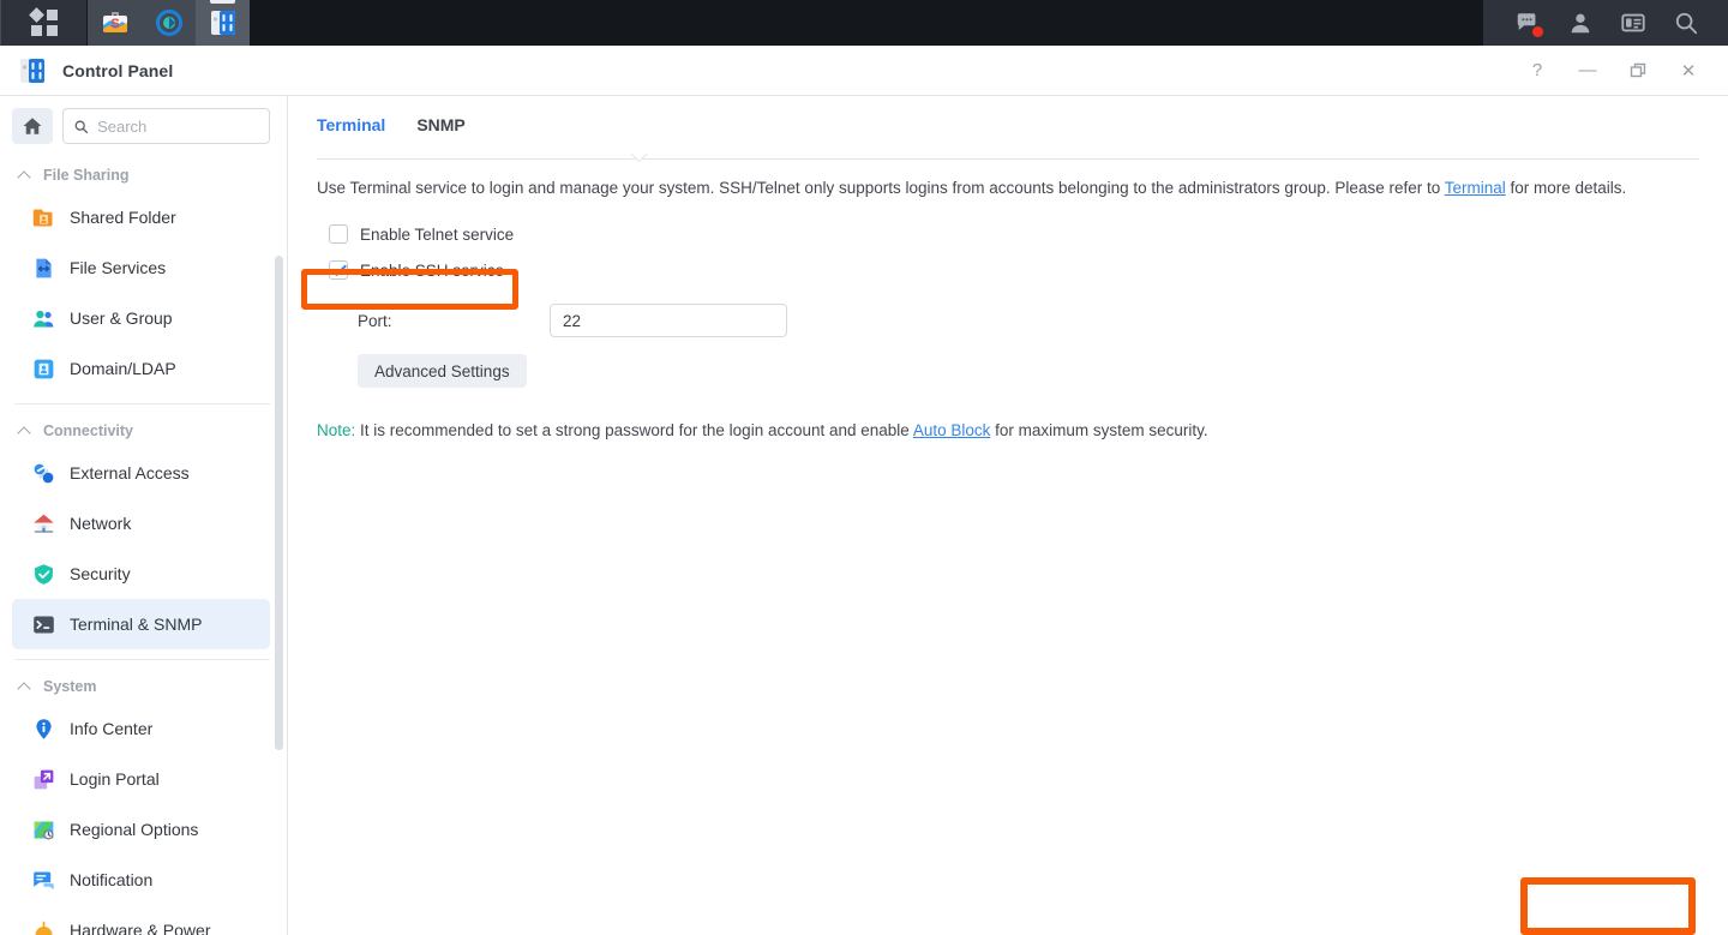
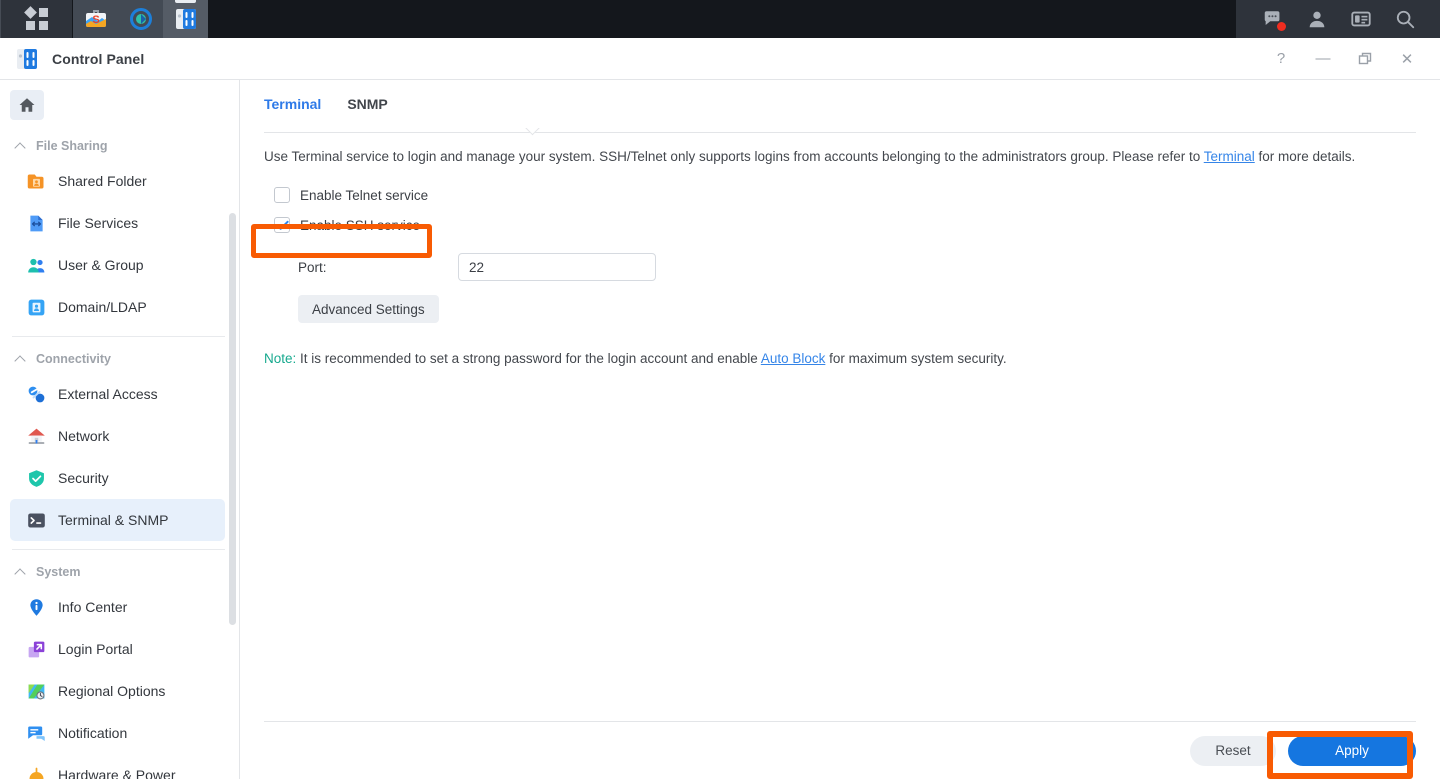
  S
  Control Panel
  ?
  —
  ✕
- Search
  File Sharing
  Shared Folder
  File Services
  User & Group
  Domain/LDAP
  Connectivity
  External Access
  Network
  Security
  Terminal & SNMP
  System
  Info Center
  Login Portal
  Regional Options
  Notification
  Hardware & Power
  Terminal
  SNMP
  Use Terminal service to login and manage your system. SSH/Telnet only supports logins from accounts belonging to the administrators group. Please refer to Terminal for more details.
  Enable Telnet service
  Enable SSH service
  Port:
  22
  Advanced Settings
  Note: It is recommended to set a strong password for the login account and enable Auto Block for maximum system security.
+ Reset
+ Apply
